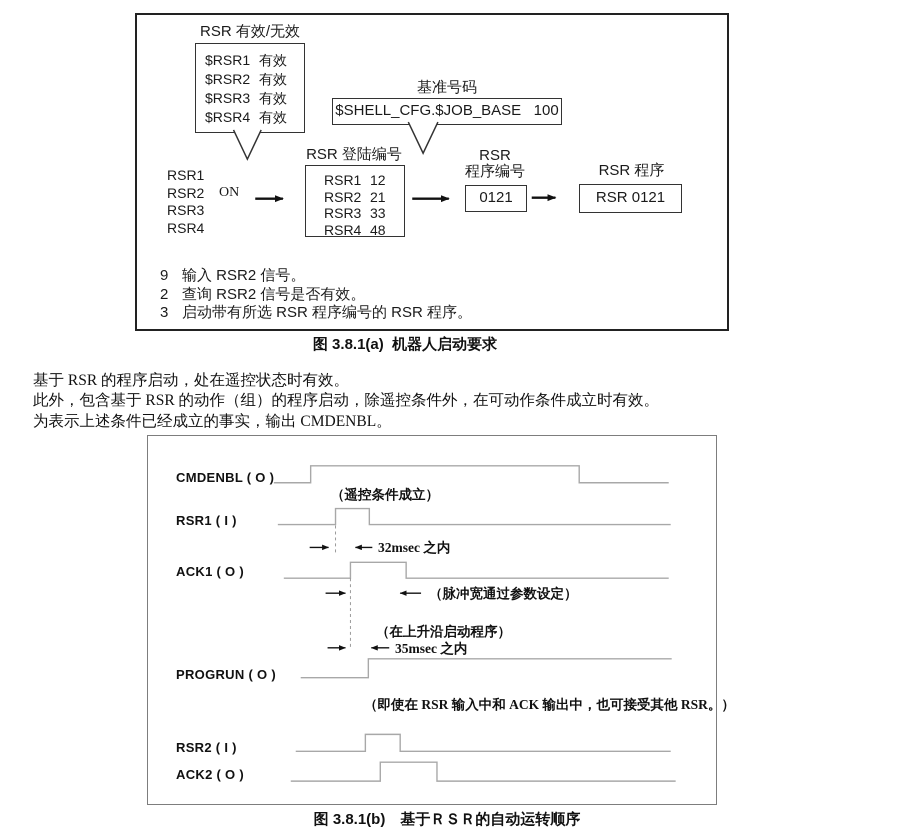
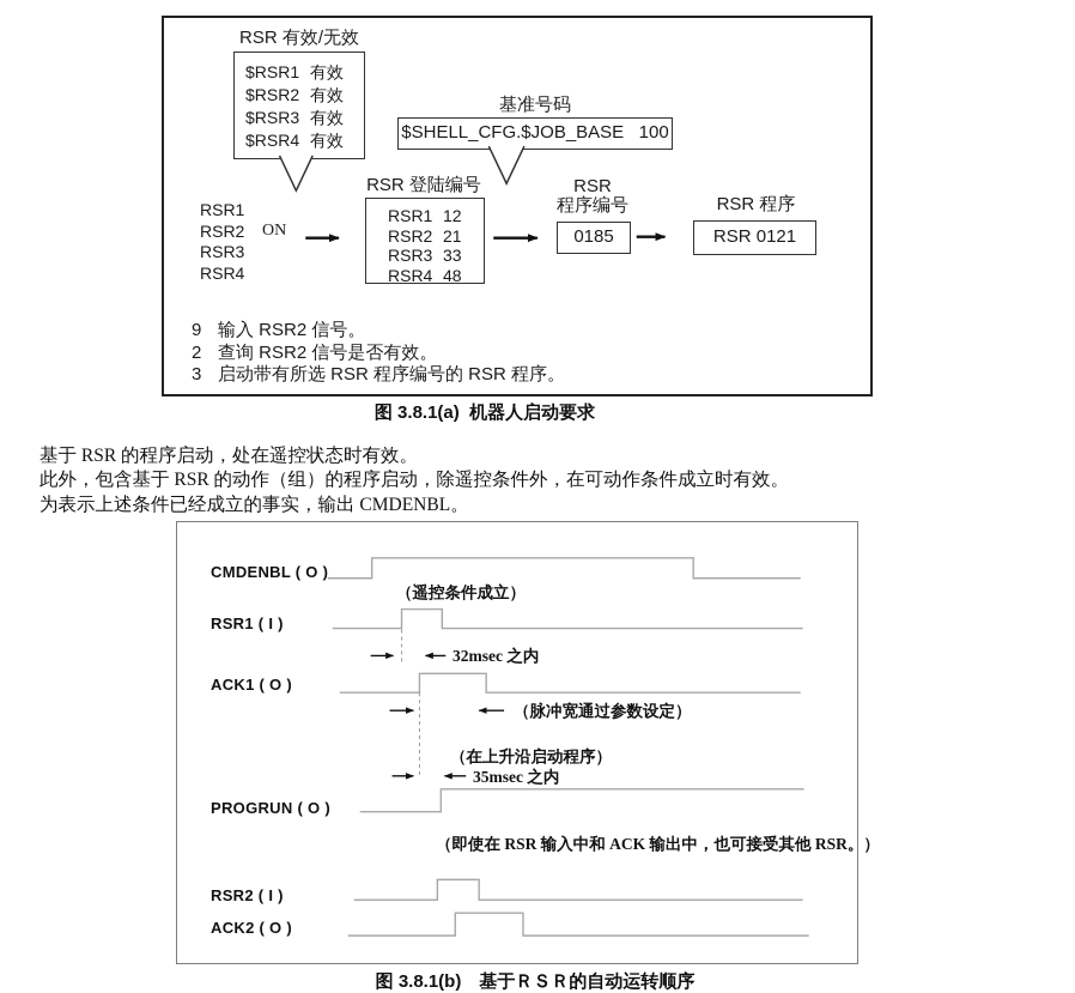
  RSR 有效/无效
  $RSR1 有效
  $RSR2 有效
  $RSR3 有效
  $RSR4 有效
  基准号码
  $SHELL_CFG.$JOB_BASE 100
  RSR 登陆编号
  RSR1 12
  RSR2 21
  RSR3 33
  RSR4 48
  RSR1
  RSR2
  RSR3
  RSR4
  ON
  RSR
  程序编号
- 0121
+ 0185
  RSR 程序
  RSR 0121
  9 输入 RSR2 信号。
  2 查询 RSR2 信号是否有效。
  3 启动带有所选 RSR 程序编号的 RSR 程序。
  图 3.8.1(a) 机器人启动要求
  基于 RSR 的程序启动，处在遥控状态时有效。
  此外，包含基于 RSR 的动作（组）的程序启动，除遥控条件外，在可动作条件成立时有效。
  为表示上述条件已经成立的事实，输出 CMDENBL。
  CMDENBL ( O )
  RSR1 ( I )
  ACK1 ( O )
  PROGRUN ( O )
  RSR2 ( I )
  ACK2 ( O )
  （遥控条件成立）
  32msec 之内
  （脉冲宽通过参数设定）
  （在上升沿启动程序）
  35msec 之内
  （即使在 RSR 输入中和 ACK 输出中，也可接受其他 RSR。）
  图 3.8.1(b) 基于ＲＳＲ的自动运转顺序
